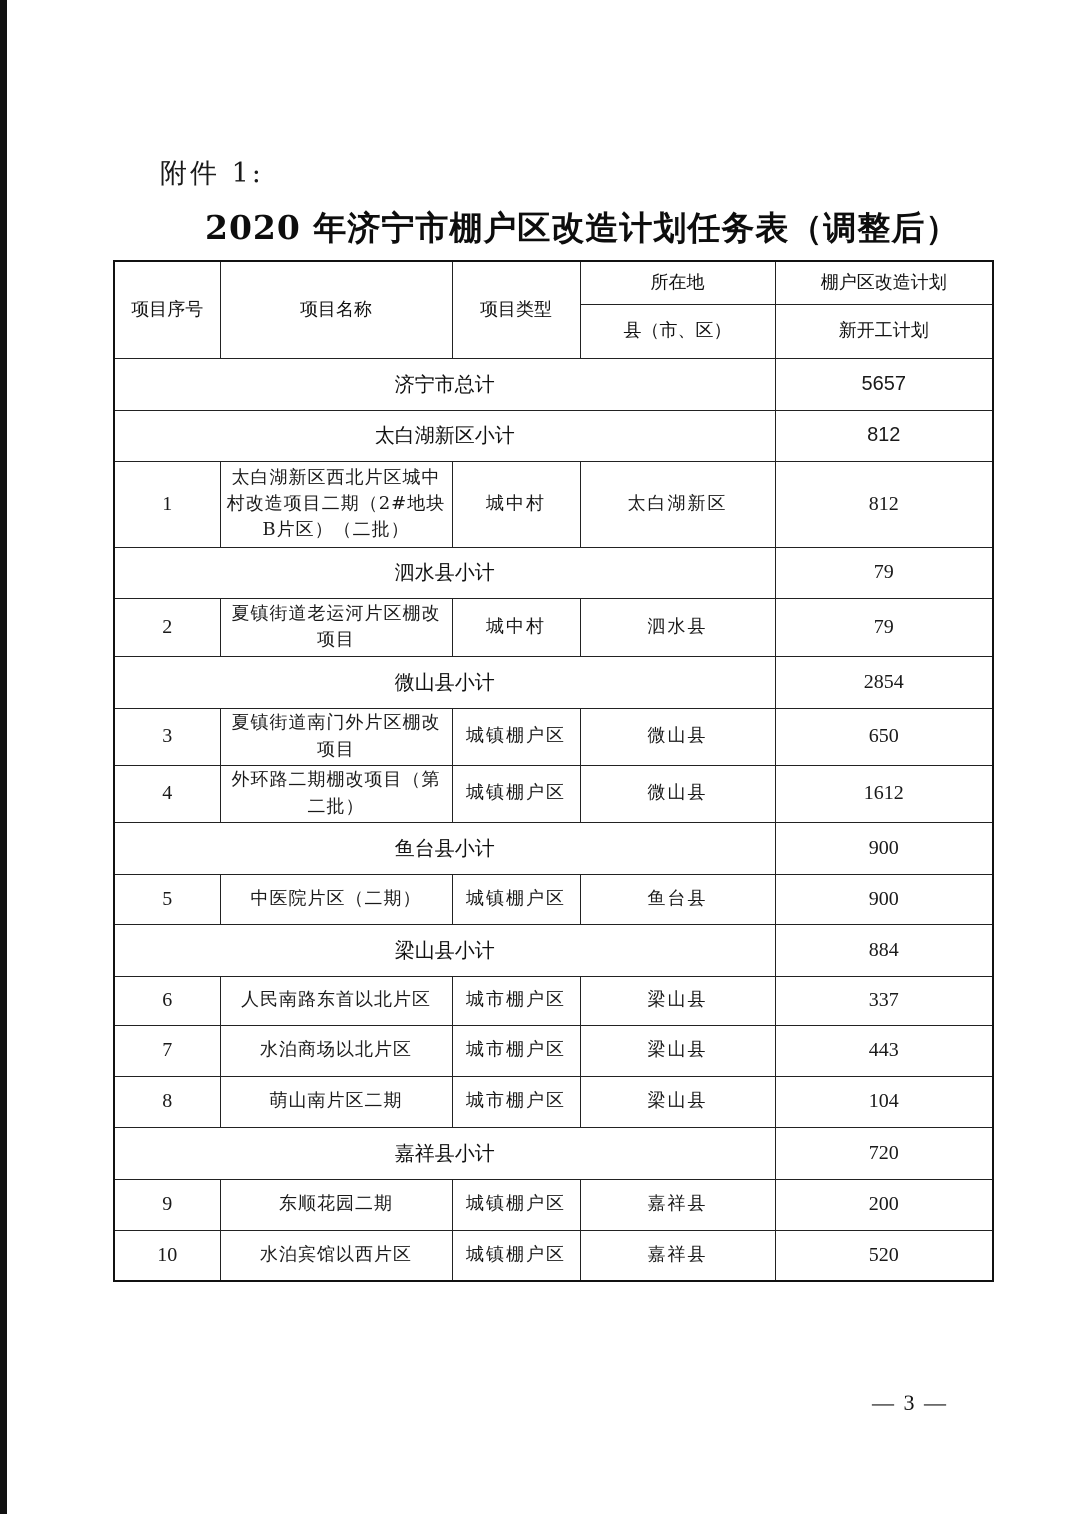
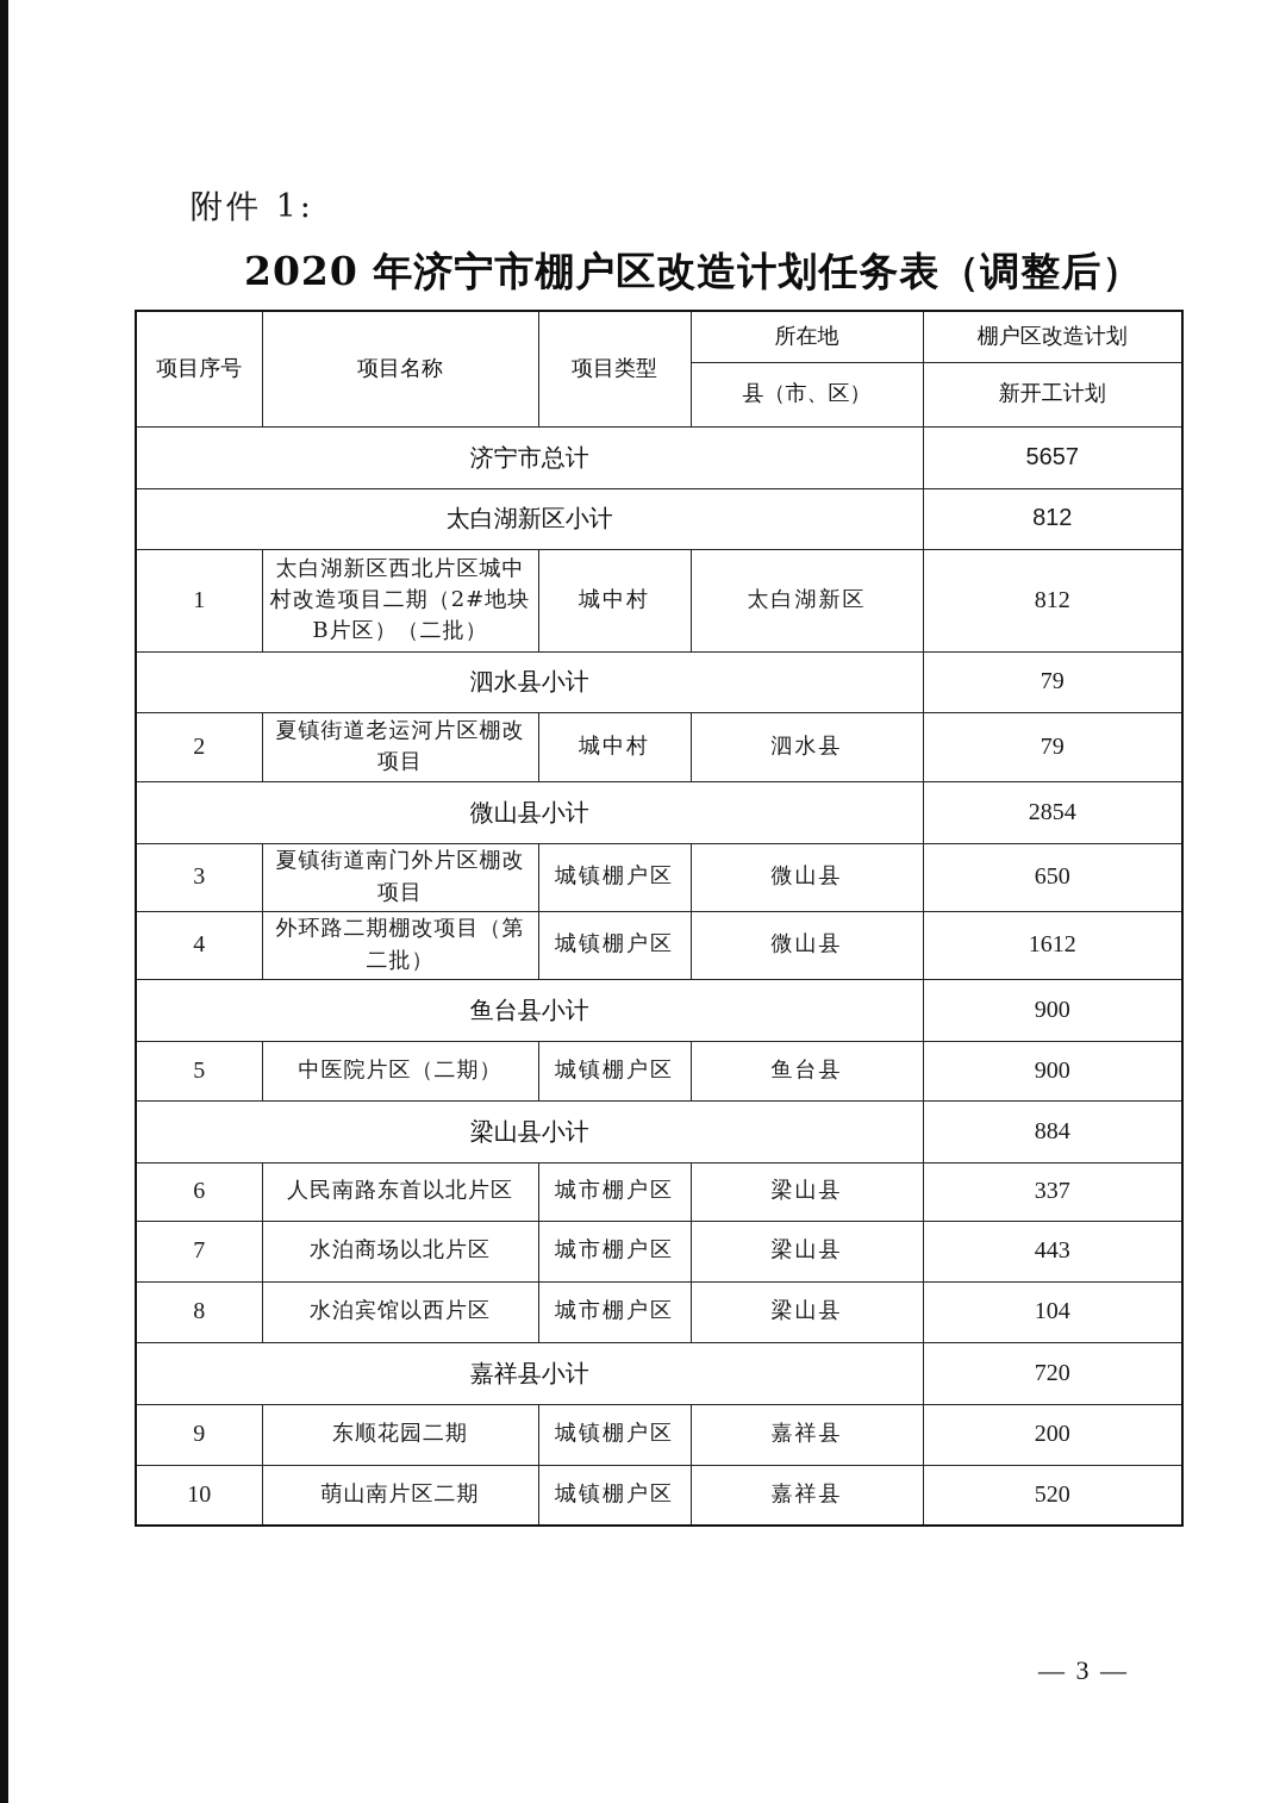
  附件 1:
  2020 年济宁市棚户区改造计划任务表（调整后）
  项目序号	项目名称	项目类型	所在地	棚户区改造计划
  县（市、区）	新开工计划
  济宁市总计	5657
  太白湖新区小计	812
  1	太白湖新区西北片区城中村改造项目二期（2#地块B片区）（二批）	城中村	太白湖新区	812
  泗水县小计	79
  2	夏镇街道老运河片区棚改项目	城中村	泗水县	79
  微山县小计	2854
  3	夏镇街道南门外片区棚改项目	城镇棚户区	微山县	650
  4	外环路二期棚改项目（第二批）	城镇棚户区	微山县	1612
  鱼台县小计	900
  5	中医院片区（二期）	城镇棚户区	鱼台县	900
  梁山县小计	884
  6	人民南路东首以北片区	城市棚户区	梁山县	337
  7	水泊商场以北片区	城市棚户区	梁山县	443
- 8	萌山南片区二期	城市棚户区	梁山县	104
+ 8	水泊宾馆以西片区	城市棚户区	梁山县	104
  嘉祥县小计	720
  9	东顺花园二期	城镇棚户区	嘉祥县	200
- 10	水泊宾馆以西片区	城镇棚户区	嘉祥县	520
+ 10	萌山南片区二期	城镇棚户区	嘉祥县	520
  — 3 —
